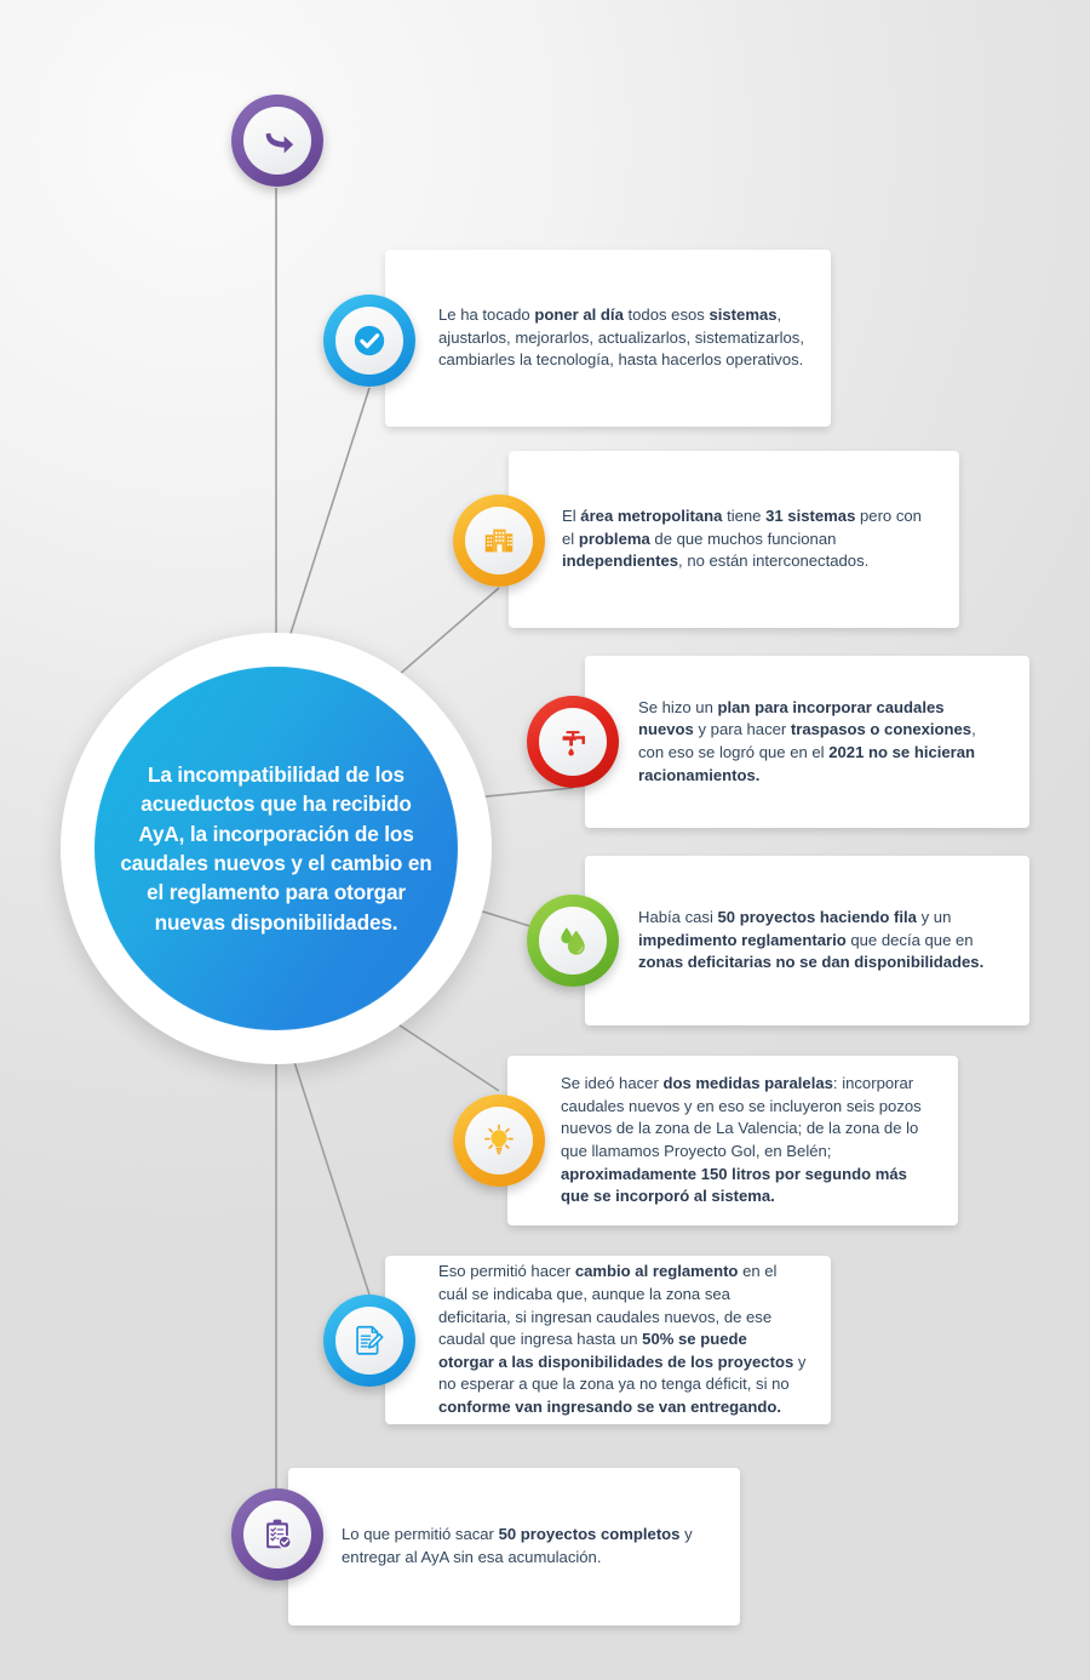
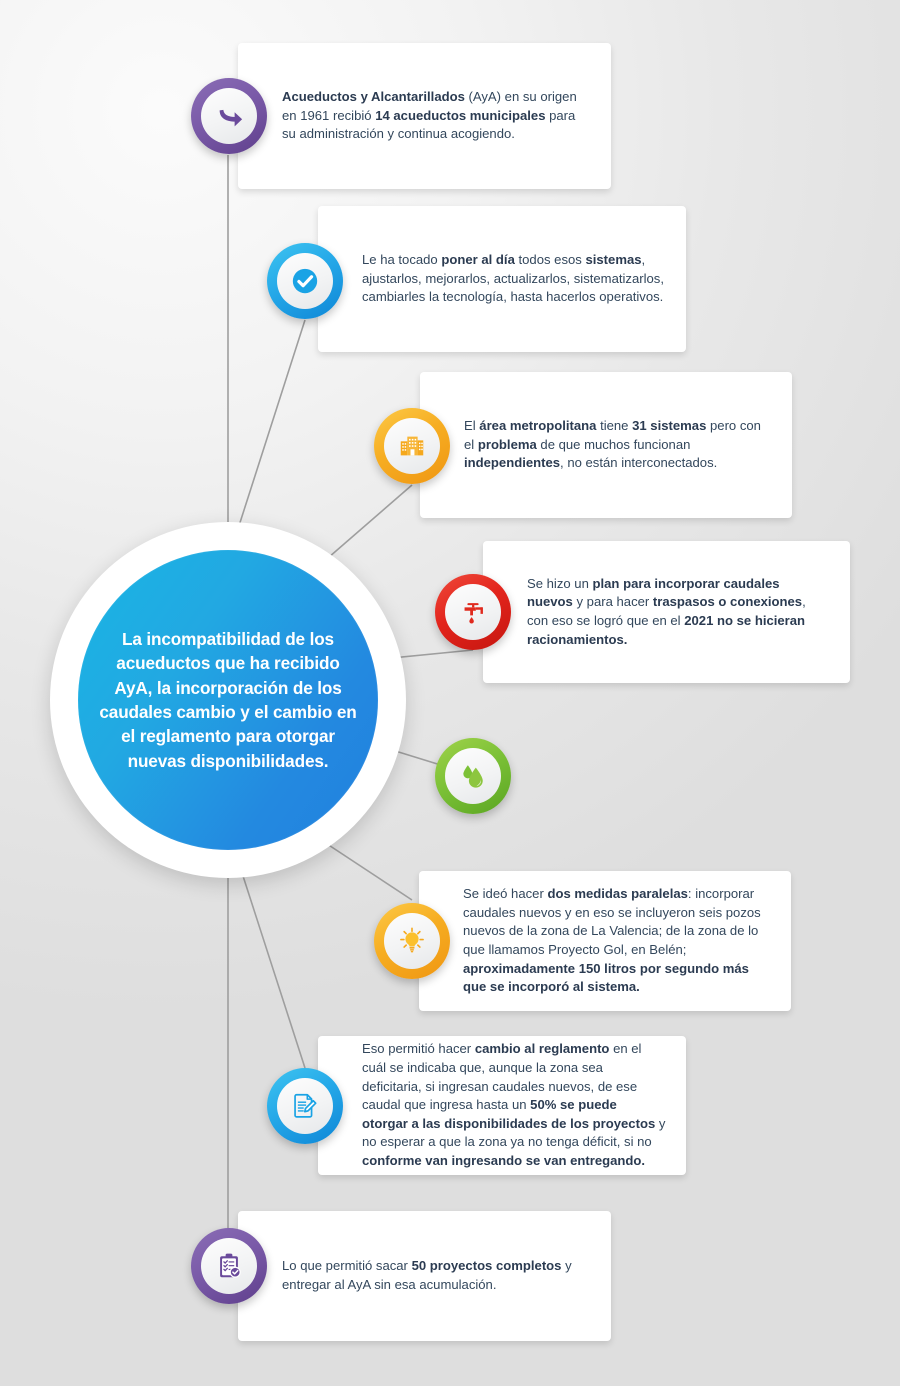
+ Acueductos y Alcantarillados (AyA) en su origen en 1961 recibió 14 acueductos municipales para su administración y continua acogiendo.
  Le ha tocado poner al día todos esos sistemas, ajustarlos, mejorarlos, actualizarlos, sistematizarlos, cambiarles la tecnología, hasta hacerlos operativos.
  El área metropolitana tiene 31 sistemas pero con el problema de que muchos funcionan independientes, no están interconectados.
  Se hizo un plan para incorporar caudales nuevos y para hacer traspasos o conexiones, con eso se logró que en el 2021 no se hicieran racionamientos.
- Había casi 50 proyectos haciendo fila y un impedimento reglamentario que decía que en zonas deficitarias no se dan disponibilidades.
  Se ideó hacer dos medidas paralelas: incorporar caudales nuevos y en eso se incluyeron seis pozos nuevos de la zona de La Valencia; de la zona de lo que llamamos Proyecto Gol, en Belén; aproximadamente 150 litros por segundo más que se incorporó al sistema.
  Eso permitió hacer cambio al reglamento en el cuál se indicaba que, aunque la zona sea deficitaria, si ingresan caudales nuevos, de ese caudal que ingresa hasta un 50% se puede otorgar a las disponibilidades de los proyectos y no esperar a que la zona ya no tenga déficit, si no conforme van ingresando se van entregando.
  Lo que permitió sacar 50 proyectos completos y entregar al AyA sin esa acumulación.
- La incompatibilidad de los acueductos que ha recibido AyA, la incorporación de los caudales nuevos y el cambio en el reglamento para otorgar nuevas disponibilidades.
+ La incompatibilidad de los acueductos que ha recibido AyA, la incorporación de los caudales cambio y el cambio en el reglamento para otorgar nuevas disponibilidades.
